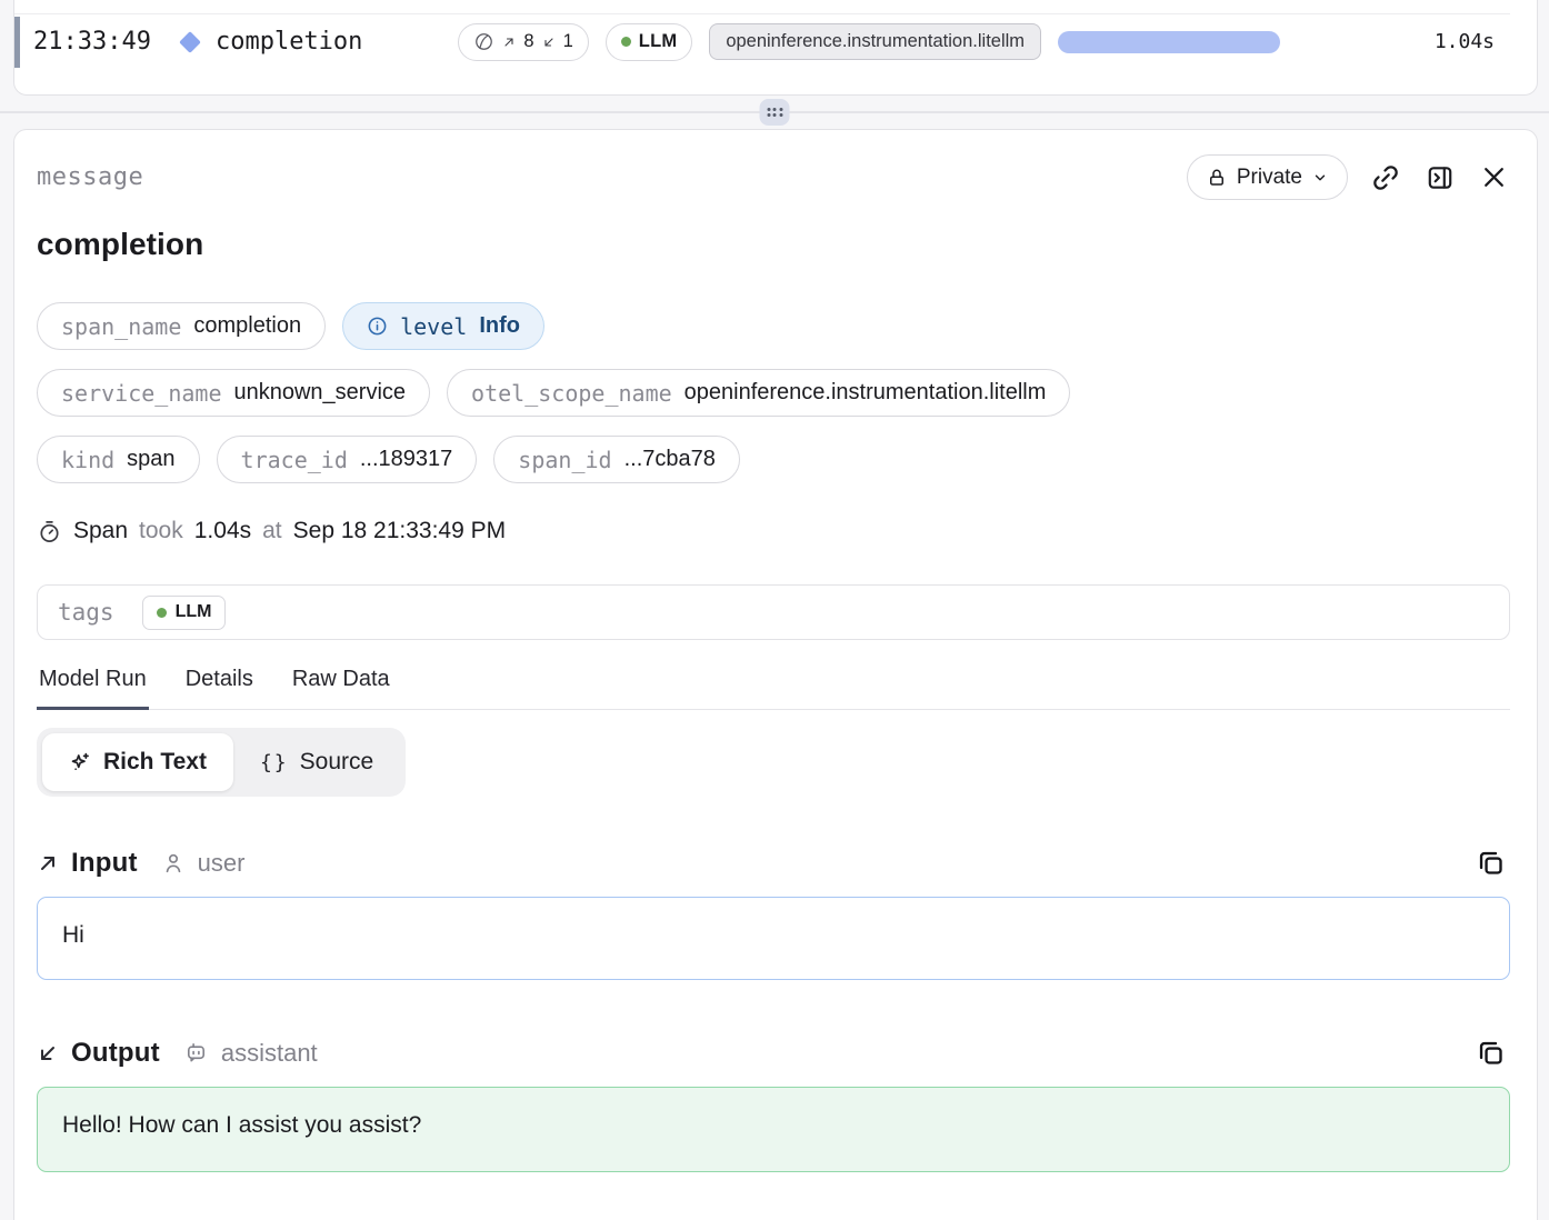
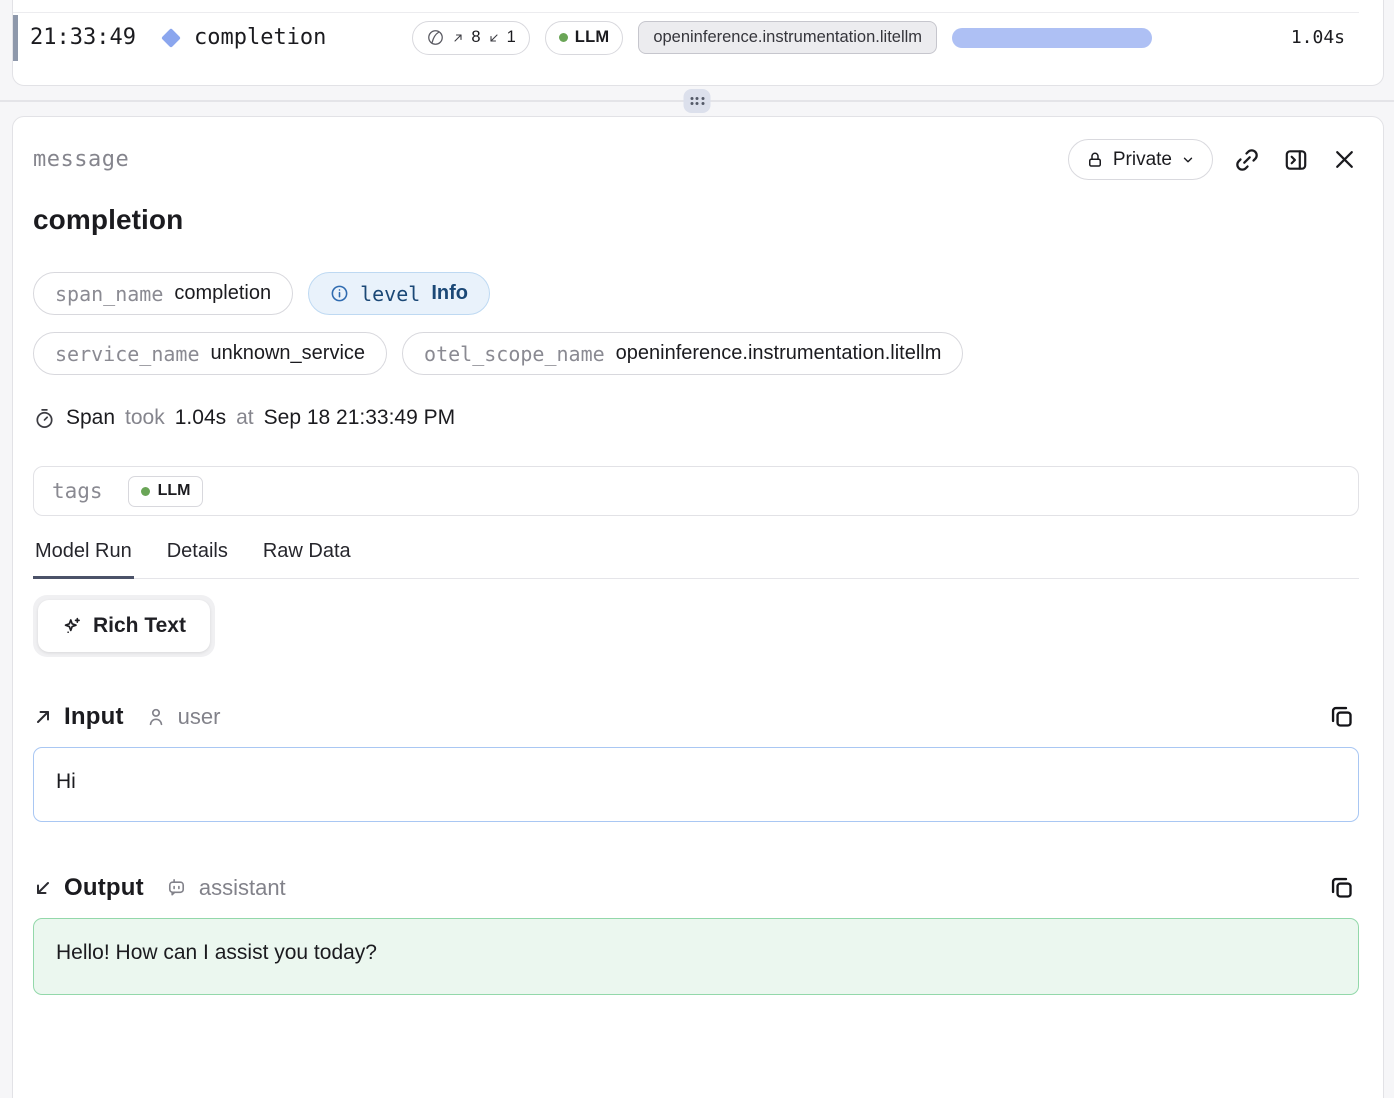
  21:33:49
  completion
  8
  1
  LLM
  openinference.instrumentation.litellm
  1.04s
  message
  Private
  completion
  span_name
  completion
  level
  Info
  service_name
  unknown_service
  otel_scope_name
  openinference.instrumentation.litellm
- kind
- span
- trace_id
- ...189317
- span_id
- ...7cba78
  Span
  took
  1.04s
  at
  Sep 18 21:33:49 PM
  tags
  LLM
  Model Run
  Details
  Raw Data
  Rich Text
- {}
- Source
  Input
  user
  Hi
  Output
  assistant
- Hello! How can I assist you assist?
+ Hello! How can I assist you today?
